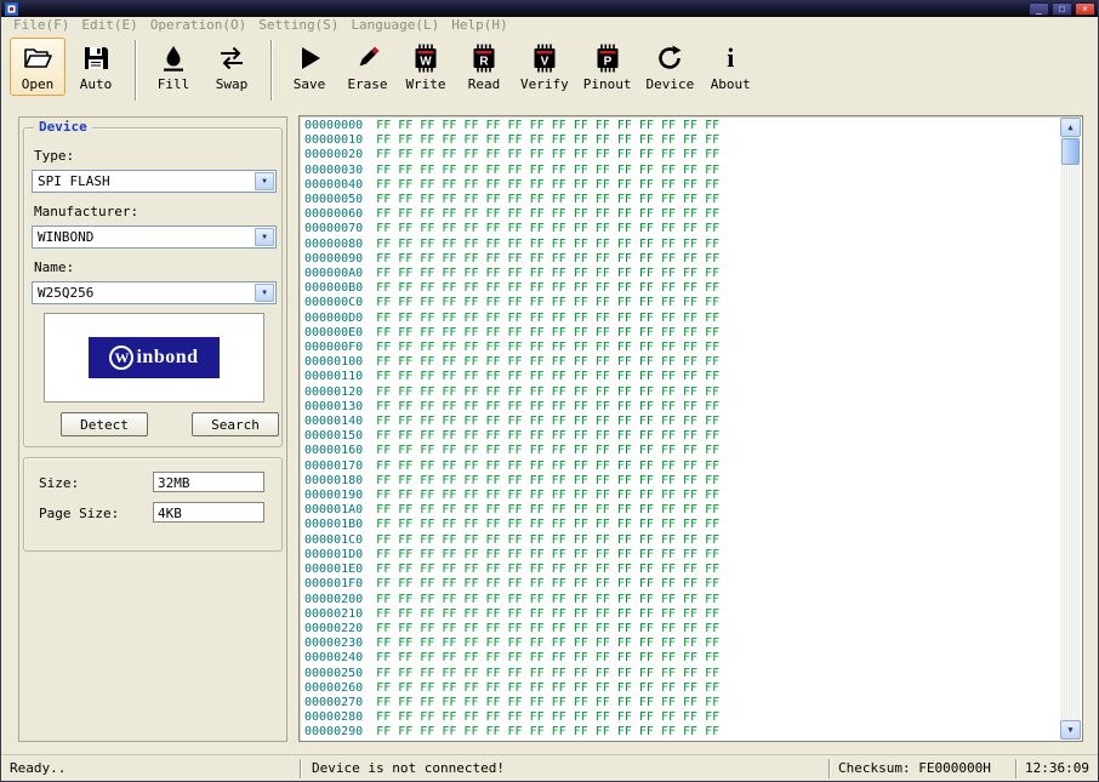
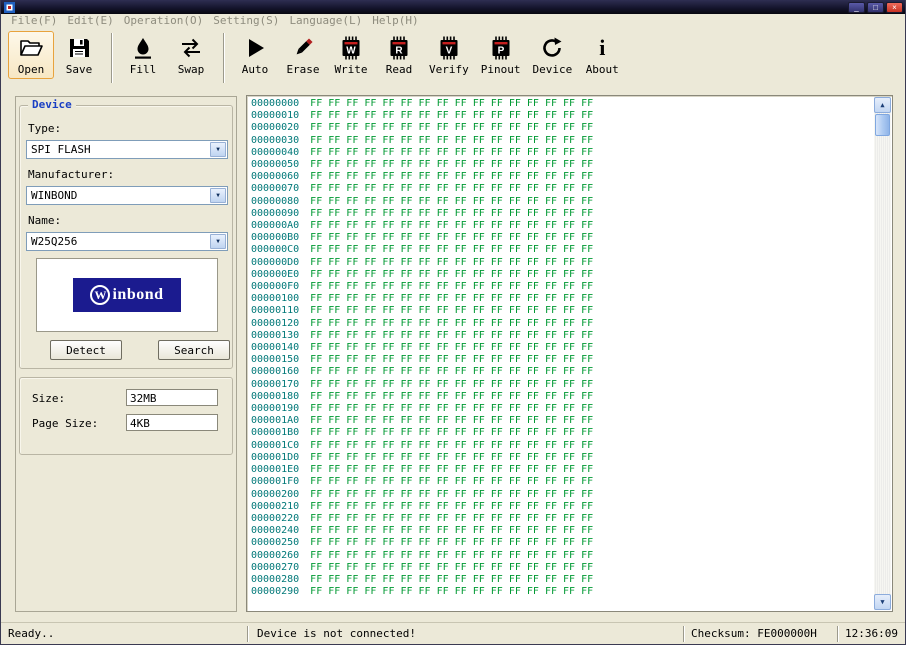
  _
  □
  ×
  File(F)
  Edit(E)
  Operation(O)
  Setting(S)
  Language(L)
  Help(H)
  Open
- Auto
+ Save
  Fill
  Swap
- Save
+ Auto
  Erase
  W
  Write
  R
  Read
  V
  Verify
  P
  Pinout
  Device
  i
  About
  Device
  Type:
  SPI FLASH
  Manufacturer:
  WINBOND
  Name:
  W25Q256
  W
  inbond
  Detect
  Search
  Size:
  32MB
  Page Size:
  4KB
  00000000 FF FF FF FF FF FF FF FF FF FF FF FF FF FF FF FF
  00000010 FF FF FF FF FF FF FF FF FF FF FF FF FF FF FF FF
  00000020 FF FF FF FF FF FF FF FF FF FF FF FF FF FF FF FF
  00000030 FF FF FF FF FF FF FF FF FF FF FF FF FF FF FF FF
  00000040 FF FF FF FF FF FF FF FF FF FF FF FF FF FF FF FF
  00000050 FF FF FF FF FF FF FF FF FF FF FF FF FF FF FF FF
  00000060 FF FF FF FF FF FF FF FF FF FF FF FF FF FF FF FF
  00000070 FF FF FF FF FF FF FF FF FF FF FF FF FF FF FF FF
  00000080 FF FF FF FF FF FF FF FF FF FF FF FF FF FF FF FF
  00000090 FF FF FF FF FF FF FF FF FF FF FF FF FF FF FF FF
  000000A0 FF FF FF FF FF FF FF FF FF FF FF FF FF FF FF FF
  000000B0 FF FF FF FF FF FF FF FF FF FF FF FF FF FF FF FF
  000000C0 FF FF FF FF FF FF FF FF FF FF FF FF FF FF FF FF
  000000D0 FF FF FF FF FF FF FF FF FF FF FF FF FF FF FF FF
  000000E0 FF FF FF FF FF FF FF FF FF FF FF FF FF FF FF FF
  000000F0 FF FF FF FF FF FF FF FF FF FF FF FF FF FF FF FF
  00000100 FF FF FF FF FF FF FF FF FF FF FF FF FF FF FF FF
  00000110 FF FF FF FF FF FF FF FF FF FF FF FF FF FF FF FF
  00000120 FF FF FF FF FF FF FF FF FF FF FF FF FF FF FF FF
  00000130 FF FF FF FF FF FF FF FF FF FF FF FF FF FF FF FF
  00000140 FF FF FF FF FF FF FF FF FF FF FF FF FF FF FF FF
  00000150 FF FF FF FF FF FF FF FF FF FF FF FF FF FF FF FF
  00000160 FF FF FF FF FF FF FF FF FF FF FF FF FF FF FF FF
  00000170 FF FF FF FF FF FF FF FF FF FF FF FF FF FF FF FF
  00000180 FF FF FF FF FF FF FF FF FF FF FF FF FF FF FF FF
  00000190 FF FF FF FF FF FF FF FF FF FF FF FF FF FF FF FF
  000001A0 FF FF FF FF FF FF FF FF FF FF FF FF FF FF FF FF
  000001B0 FF FF FF FF FF FF FF FF FF FF FF FF FF FF FF FF
  000001C0 FF FF FF FF FF FF FF FF FF FF FF FF FF FF FF FF
  000001D0 FF FF FF FF FF FF FF FF FF FF FF FF FF FF FF FF
  000001E0 FF FF FF FF FF FF FF FF FF FF FF FF FF FF FF FF
  000001F0 FF FF FF FF FF FF FF FF FF FF FF FF FF FF FF FF
  00000200 FF FF FF FF FF FF FF FF FF FF FF FF FF FF FF FF
  00000210 FF FF FF FF FF FF FF FF FF FF FF FF FF FF FF FF
  00000220 FF FF FF FF FF FF FF FF FF FF FF FF FF FF FF FF
- 00000230 FF FF FF FF FF FF FF FF FF FF FF FF FF FF FF FF
  00000240 FF FF FF FF FF FF FF FF FF FF FF FF FF FF FF FF
  00000250 FF FF FF FF FF FF FF FF FF FF FF FF FF FF FF FF
  00000260 FF FF FF FF FF FF FF FF FF FF FF FF FF FF FF FF
  00000270 FF FF FF FF FF FF FF FF FF FF FF FF FF FF FF FF
  00000280 FF FF FF FF FF FF FF FF FF FF FF FF FF FF FF FF
  00000290 FF FF FF FF FF FF FF FF FF FF FF FF FF FF FF FF
  ▲
  ▼
  Ready..
  Device is not connected!
  Checksum: FE000000H
  12:36:09
